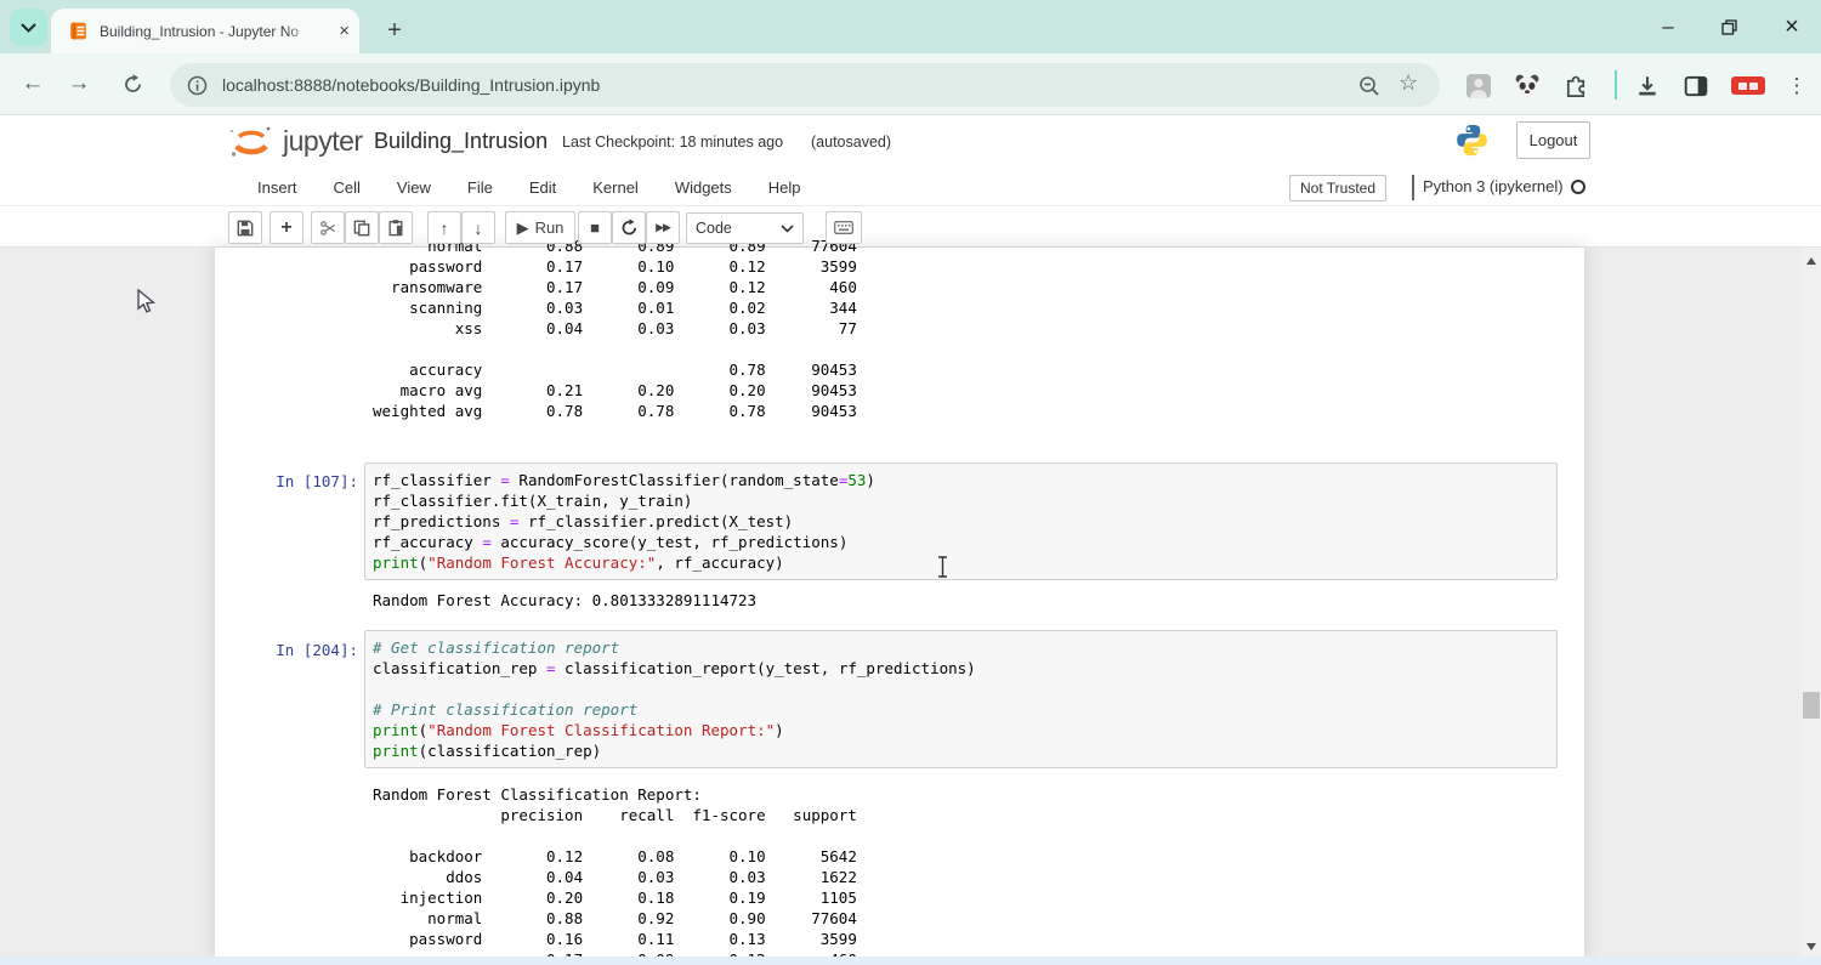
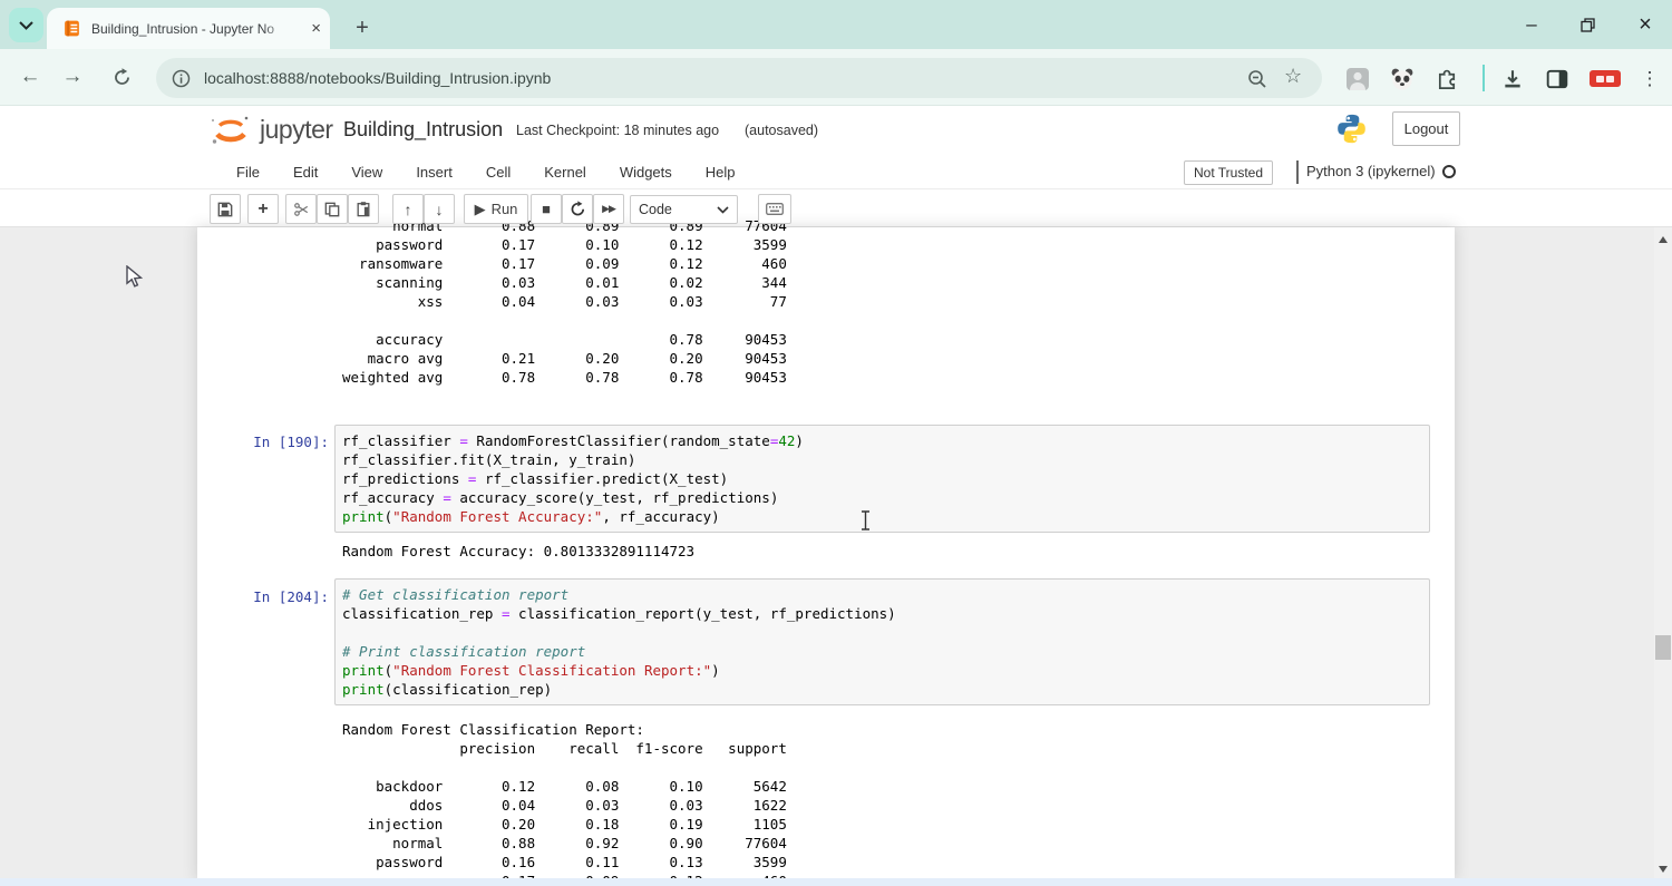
  Building_Intrusion - Jupyter No
  ×
  +
  –
  ×
  ←
  →
  localhost:8888/notebooks/Building_Intrusion.ipynb
  ☆
  ⋮
  jupyter
  Building_Intrusion
  Last Checkpoint: 18 minutes ago
  (autosaved)
  Logout
- Insert
+ File
- Cell
+ Edit
  View
- File
+ Insert
- Edit
+ Cell
  Kernel
  Widgets
  Help
  Not Trusted
  Python 3 (ipykernel)
  normal 0.88 0.89 0.89 77604
  password 0.17 0.10 0.12 3599
  ransomware 0.17 0.09 0.12 460
  scanning 0.03 0.01 0.02 344
  xss 0.04 0.03 0.03 77
  accuracy 0.78 90453
  macro avg 0.21 0.20 0.20 90453
  weighted avg 0.78 0.78 0.78 90453
- In [107]:
+ In [190]:
- rf_classifier = RandomForestClassifier(random_state=53) rf_classifier.fit(X_train, y_train) rf_predictions = rf_classifier.predict(X_test) rf_accuracy = accuracy_score(y_test, rf_predictions) print("Random Forest Accuracy:", rf_accuracy)
+ rf_classifier = RandomForestClassifier(random_state=42) rf_classifier.fit(X_train, y_train) rf_predictions = rf_classifier.predict(X_test) rf_accuracy = accuracy_score(y_test, rf_predictions) print("Random Forest Accuracy:", rf_accuracy)
  Random Forest Accuracy: 0.8013332891114723
  In [204]:
  # Get classification report classification_rep = classification_report(y_test, rf_predictions) # Print classification report print("Random Forest Classification Report:") print(classification_rep)
  Random Forest Classification Report:
  precision recall f1-score support
  backdoor 0.12 0.08 0.10 5642
  ddos 0.04 0.03 0.03 1622
  injection 0.20 0.18 0.19 1105
  normal 0.88 0.92 0.90 77604
  password 0.16 0.11 0.13 3599
  +
  ↑
  ↓
  ▶
  Run
  ■
  ▶▶
  Code
